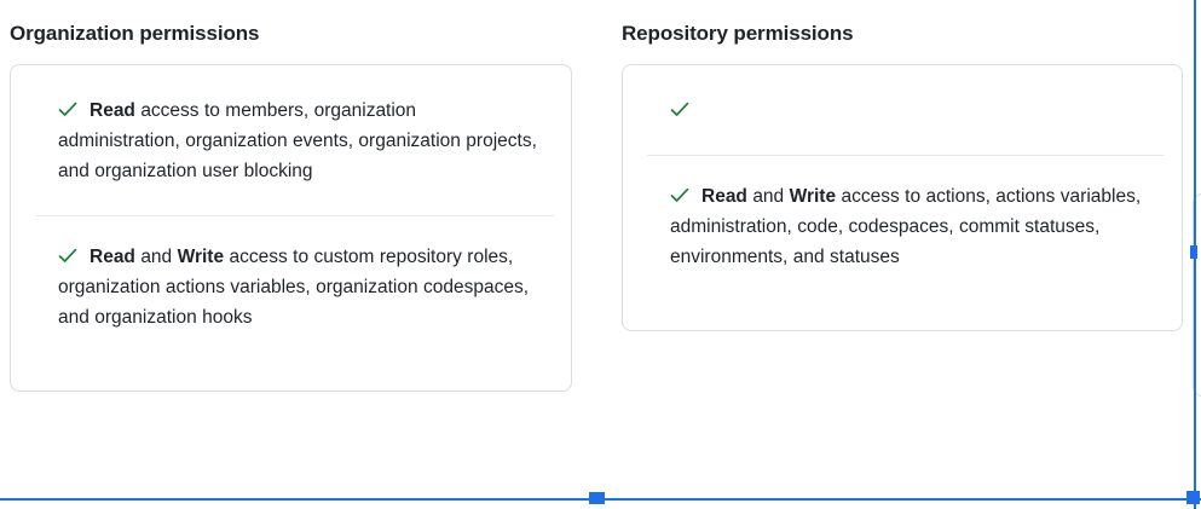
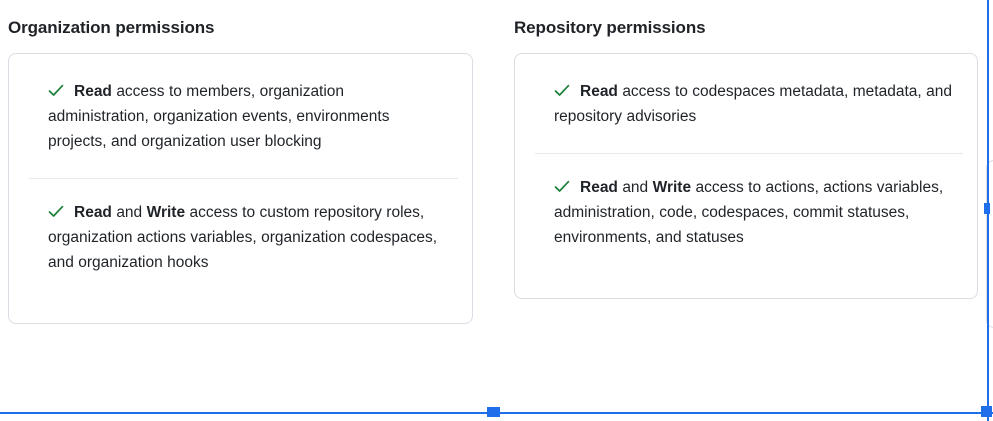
  Organization permissions
- Read access to members, organization administration, organization events, organization projects, and organization user blocking
+ Read access to members, organization administration, organization events, environments projects, and organization user blocking
  Read and Write access to custom repository roles, organization actions variables, organization codespaces, and organization hooks
  Repository permissions
+ Read access to codespaces metadata, metadata, and repository advisories
  Read and Write access to actions, actions variables, administration, code, codespaces, commit statuses, environments, and statuses
